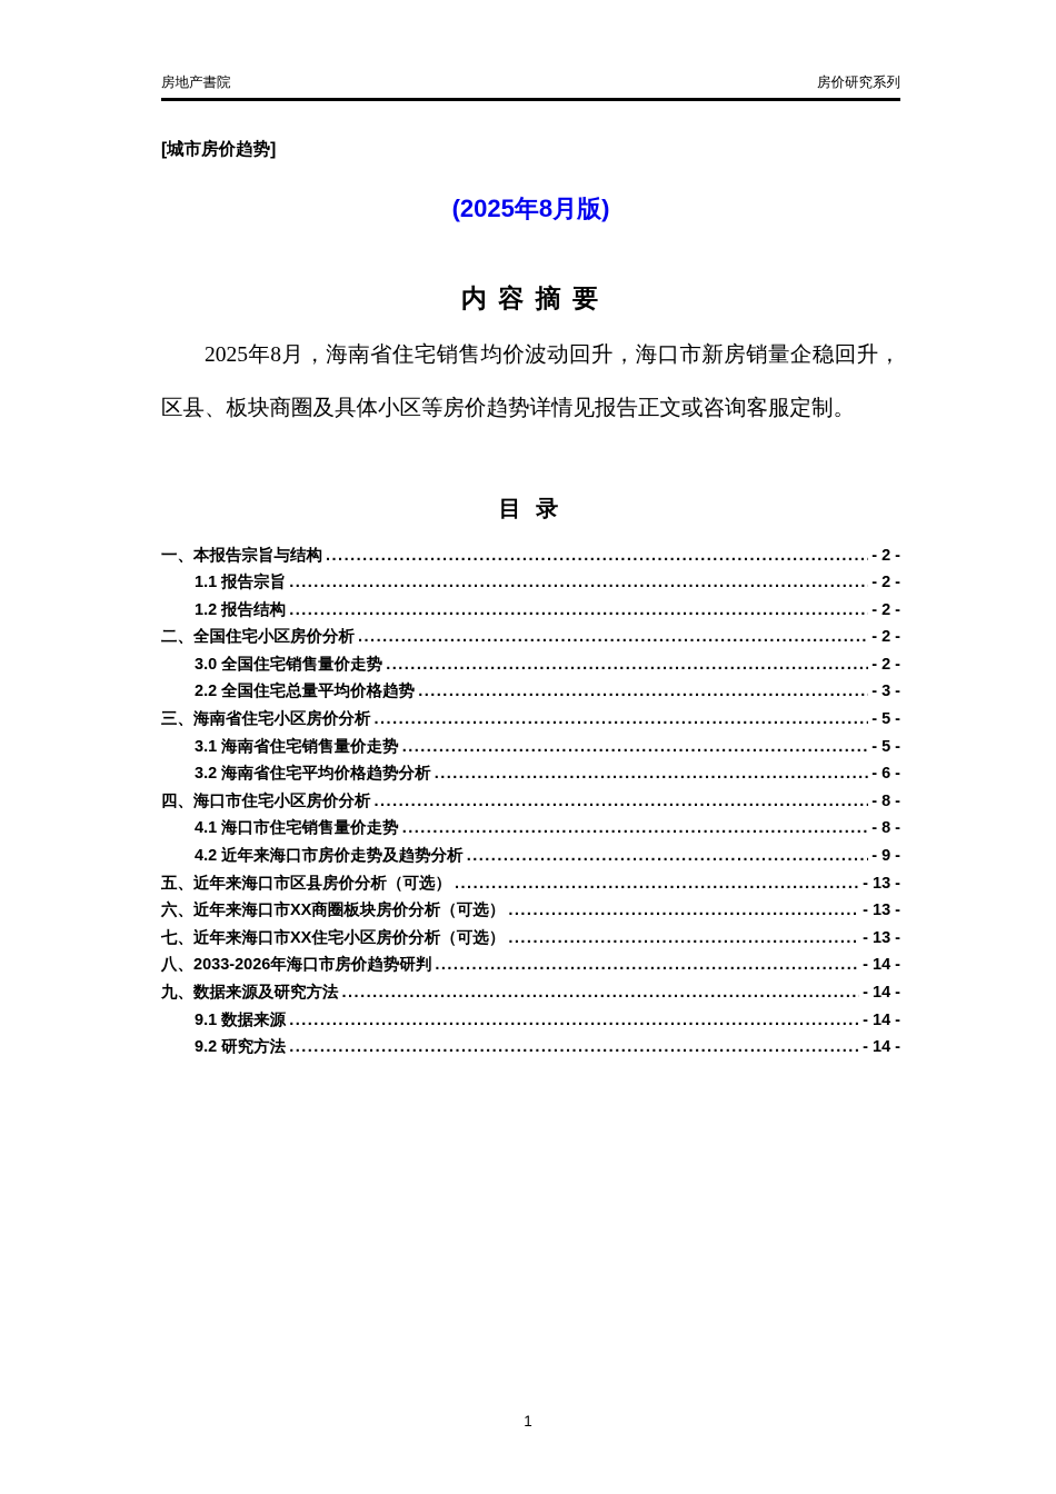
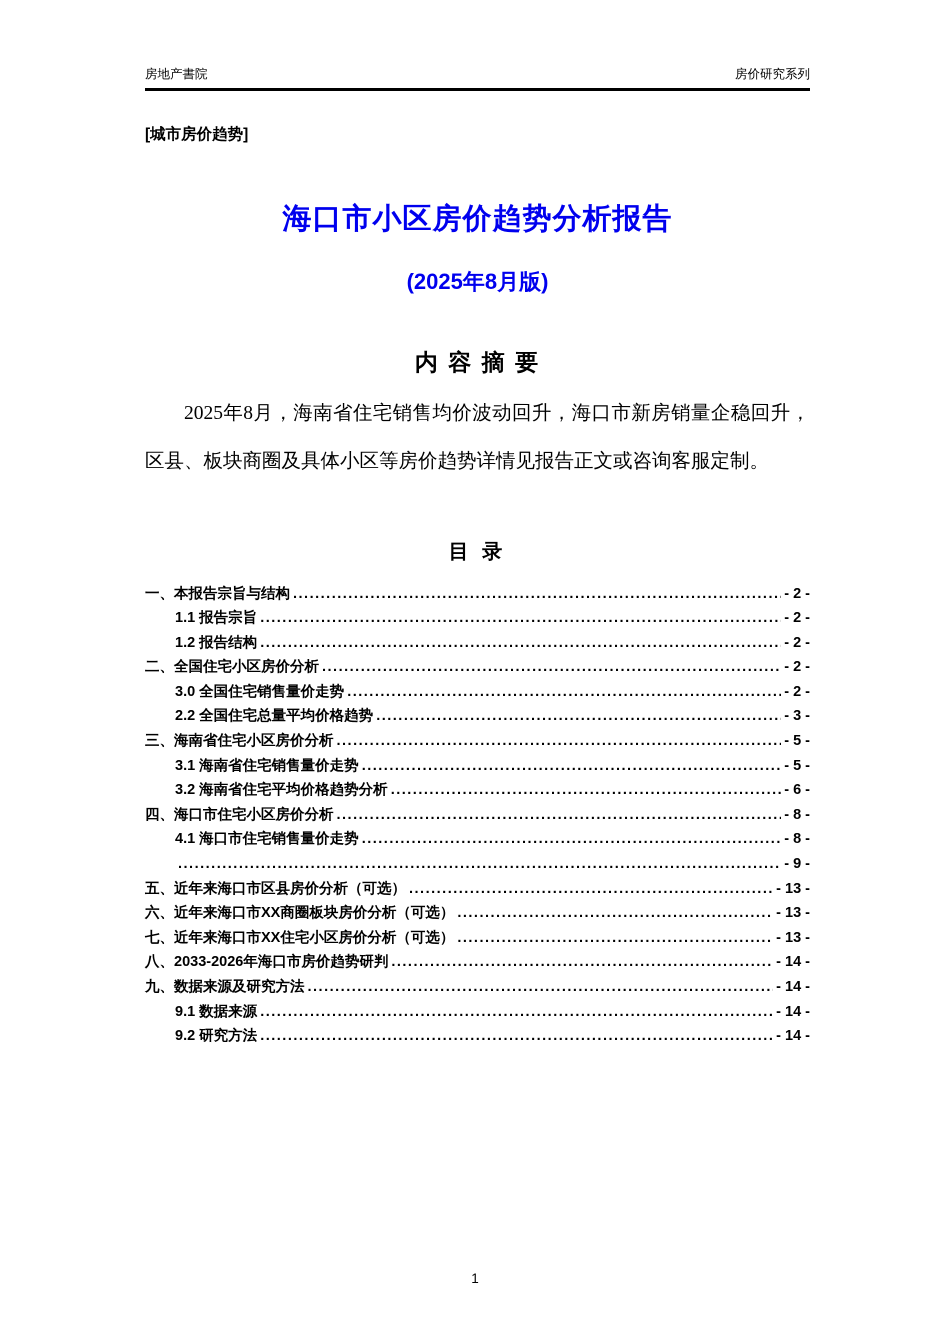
  房地产書院
  房价研究系列
  [城市房价趋势]
+ 海口市小区房价趋势分析报告
  (2025年8月版)
  内 容 摘 要
  2025年8月，海南省住宅销售均价波动回升，海口市新房销量企稳回升，区县、板块商圈及具体小区等房价趋势详情见报告正文或咨询客服定制。
  目 录
  一、本报告宗旨与结构
  - 2 -
  1.1 报告宗旨
  - 2 -
  1.2 报告结构
  - 2 -
  二、全国住宅小区房价分析
  - 2 -
  3.0 全国住宅销售量价走势
  - 2 -
  2.2 全国住宅总量平均价格趋势
  - 3 -
  三、海南省住宅小区房价分析
  - 5 -
  3.1 海南省住宅销售量价走势
  - 5 -
  3.2 海南省住宅平均价格趋势分析
  - 6 -
  四、海口市住宅小区房价分析
  - 8 -
  4.1 海口市住宅销售量价走势
  - 8 -
- 4.2 近年来海口市房价走势及趋势分析
  - 9 -
  五、近年来海口市区县房价分析（可选）
  - 13 -
  六、近年来海口市XX商圈板块房价分析（可选）
  - 13 -
  七、近年来海口市XX住宅小区房价分析（可选）
  - 13 -
  八、2033-2026年海口市房价趋势研判
  - 14 -
  九、数据来源及研究方法
  - 14 -
  9.1 数据来源
  - 14 -
  9.2 研究方法
  - 14 -
  1
